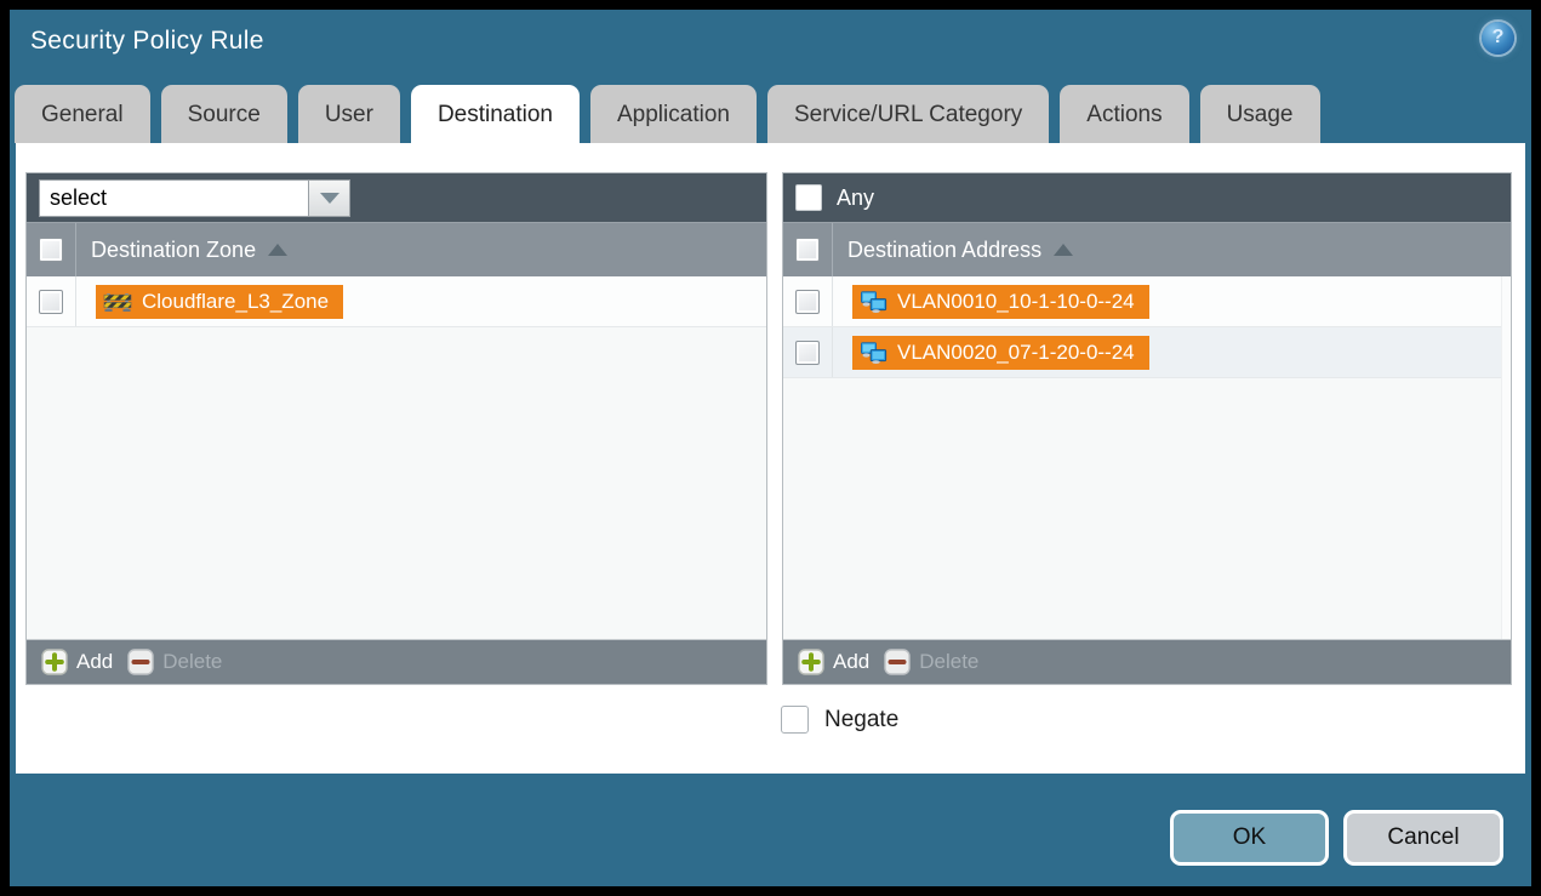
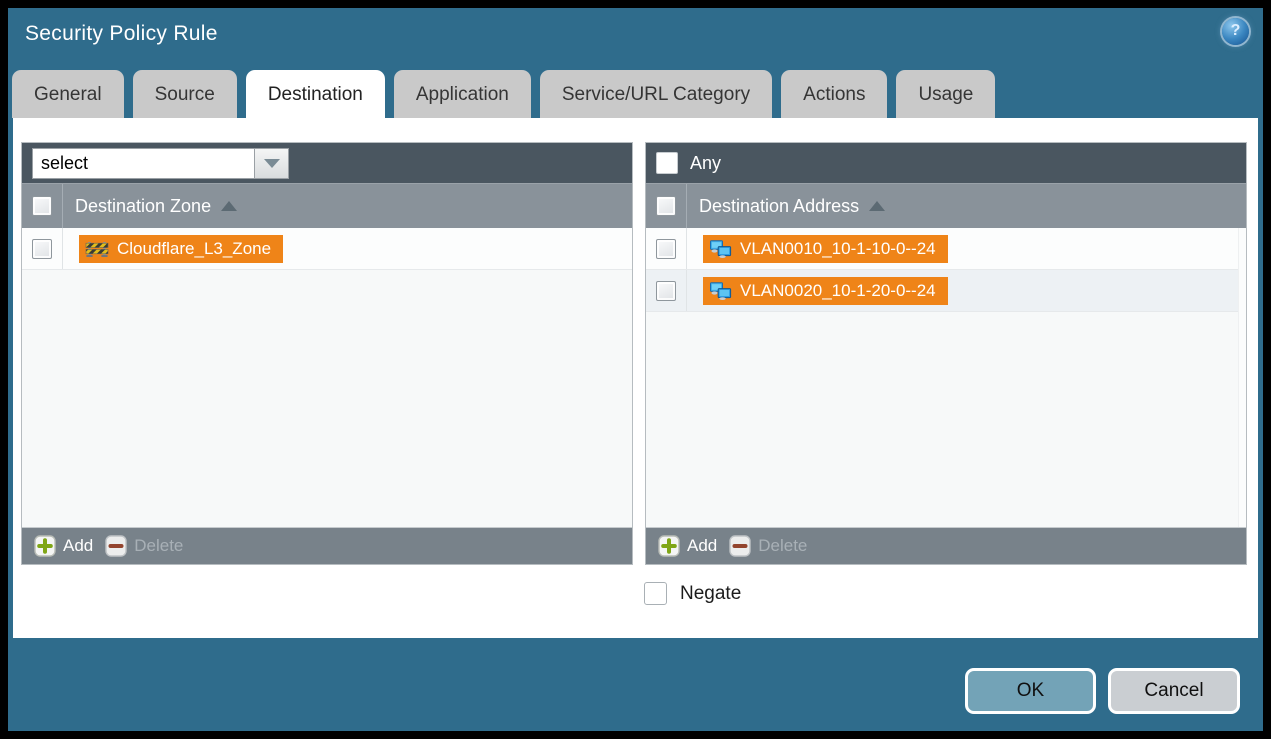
  Security Policy Rule
  ?
  General
  Source
- User
  Destination
  Application
  Service/URL Category
  Actions
  Usage
  select
  Destination Zone
  Cloudflare_L3_Zone
  Add
  Delete
  Any
  Destination Address
  VLAN0010_10-1-10-0--24
- VLAN0020_07-1-20-0--24
+ VLAN0020_10-1-20-0--24
  Add
  Delete
  Negate
  OK
  Cancel
